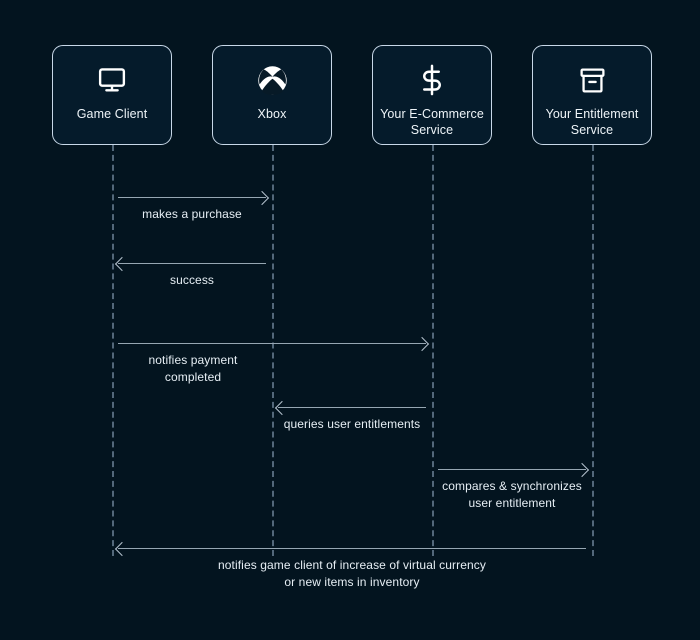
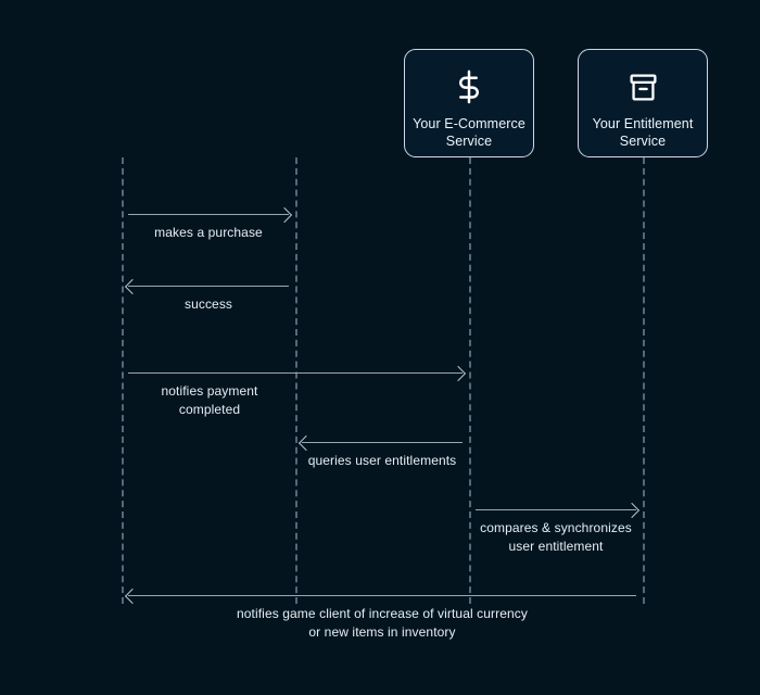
- Game Client
- Xbox
  Your E-Commerce
  Service
  Your Entitlement
  Service
  makes a purchase
  success
  notifies payment
  completed
  queries user entitlements
  compares & synchronizes
  user entitlement
  notifies game client of increase of virtual currency
  or new items in inventory
